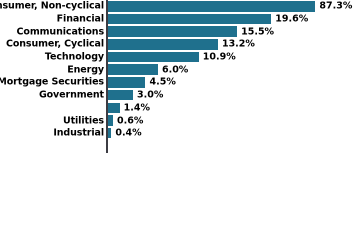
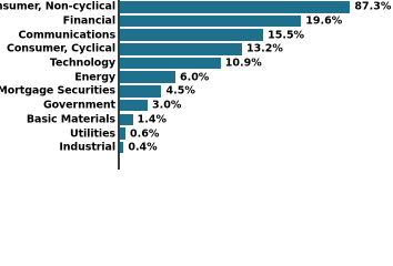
  sumer, Non-cyclical
  87.3%
  Financial
  19.6%
  Communications
  15.5%
  Consumer, Cyclical
  13.2%
  Technology
  10.9%
  Energy
  6.0%
  Mortgage Securities
  4.5%
  Government
  3.0%
+ Basic Materials
  1.4%
  Utilities
  0.6%
  Industrial
  0.4%
